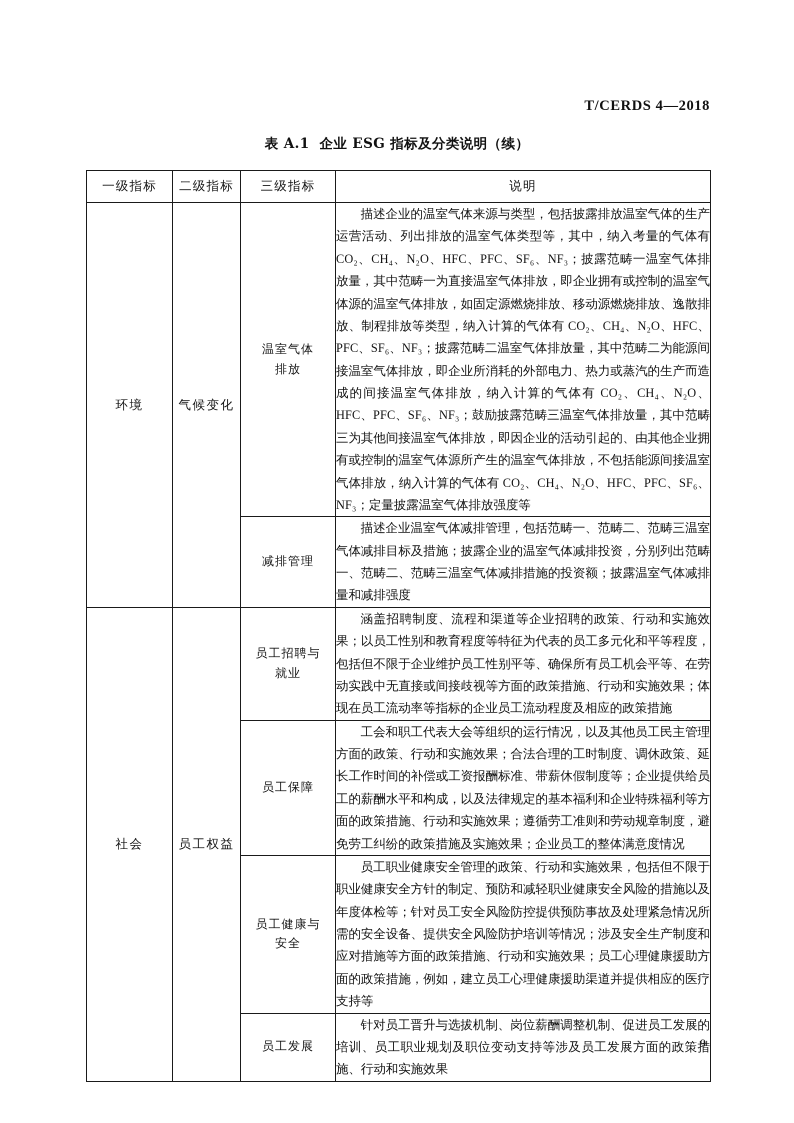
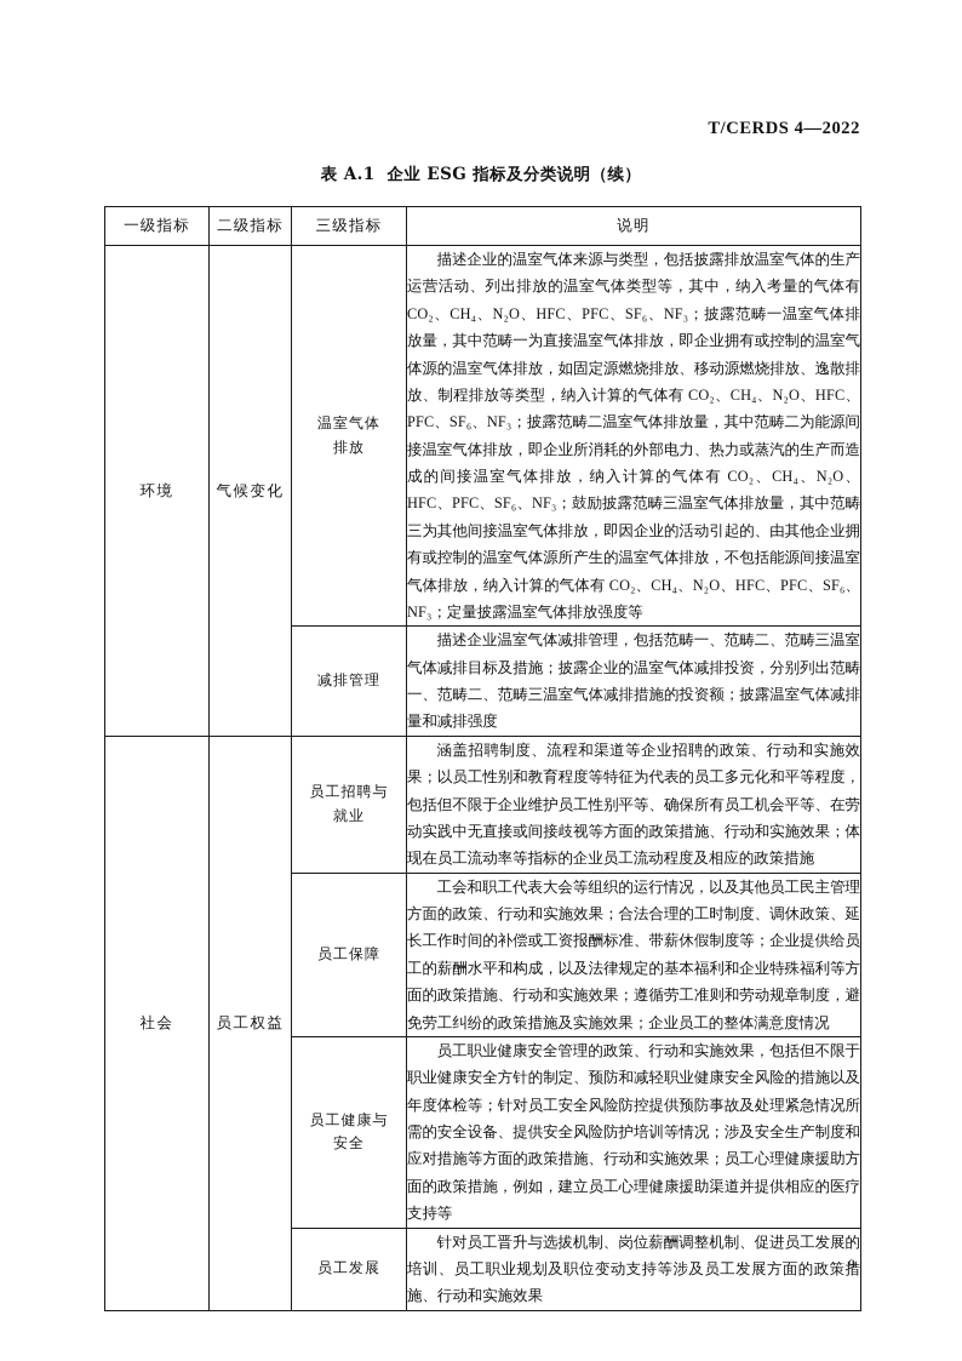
- T/CERDS 4—2018
+ T/CERDS 4—2022
  表 A.1 企业 ESG 指标及分类说明（续）
  一级指标	二级指标	三级指标	说明
  环境	气候变化	温室气体 排放	描述企业的温室气体来源与类型，包括披露排放温室气体的生产运营活动、列出排放的温室气体类型等，其中，纳入考量的气体有 CO₂、CH₄、N₂O、HFC、PFC、SF₆、NF₃；披露范畴一温室气体排放量，其中范畴一为直接温室气体排放，即企业拥有或控制的温室气体源的温室气体排放，如固定源燃烧排放、移动源燃烧排放、逸散排放、制程排放等类型，纳入计算的气体有 CO₂、CH₄、N₂O、HFC、PFC、SF₆、NF₃；披露范畴二温室气体排放量，其中范畴二为能源间接温室气体排放，即企业所消耗的外部电力、热力或蒸汽的生产而造成的间接温室气体排放，纳入计算的气体有 CO₂、CH₄、N₂O、HFC、PFC、SF₆、NF₃；鼓励披露范畴三温室气体排放量，其中范畴三为其他间接温室气体排放，即因企业的活动引起的、由其他企业拥有或控制的温室气体源所产生的温室气体排放，不包括能源间接温室气体排放，纳入计算的气体有 CO₂、CH₄、N₂O、HFC、PFC、SF₆、NF₃；定量披露温室气体排放强度等
  减排管理	描述企业温室气体减排管理，包括范畴一、范畴二、范畴三温室气体减排目标及措施；披露企业的温室气体减排投资，分别列出范畴一、范畴二、范畴三温室气体减排措施的投资额；披露温室气体减排量和减排强度
  社会	员工权益	员工招聘与 就业	涵盖招聘制度、流程和渠道等企业招聘的政策、行动和实施效果；以员工性别和教育程度等特征为代表的员工多元化和平等程度，包括但不限于企业维护员工性别平等、确保所有员工机会平等、在劳动实践中无直接或间接歧视等方面的政策措施、行动和实施效果；体现在员工流动率等指标的企业员工流动程度及相应的政策措施
  员工保障	工会和职工代表大会等组织的运行情况，以及其他员工民主管理方面的政策、行动和实施效果；合法合理的工时制度、调休政策、延长工作时间的补偿或工资报酬标准、带薪休假制度等；企业提供给员工的薪酬水平和构成，以及法律规定的基本福利和企业特殊福利等方面的政策措施、行动和实施效果；遵循劳工准则和劳动规章制度，避免劳工纠纷的政策措施及实施效果；企业员工的整体满意度情况
  员工健康与 安全	员工职业健康安全管理的政策、行动和实施效果，包括但不限于职业健康安全方针的制定、预防和减轻职业健康安全风险的措施以及年度体检等；针对员工安全风险防控提供预防事故及处理紧急情况所需的安全设备、提供安全风险防护培训等情况；涉及安全生产制度和应对措施等方面的政策措施、行动和实施效果；员工心理健康援助方面的政策措施，例如，建立员工心理健康援助渠道并提供相应的医疗支持等
  员工发展	针对员工晋升与选拔机制、岗位薪酬调整机制、促进员工发展的培训、员工职业规划及职位变动支持等涉及员工发展方面的政策措施、行动和实施效果
  9
